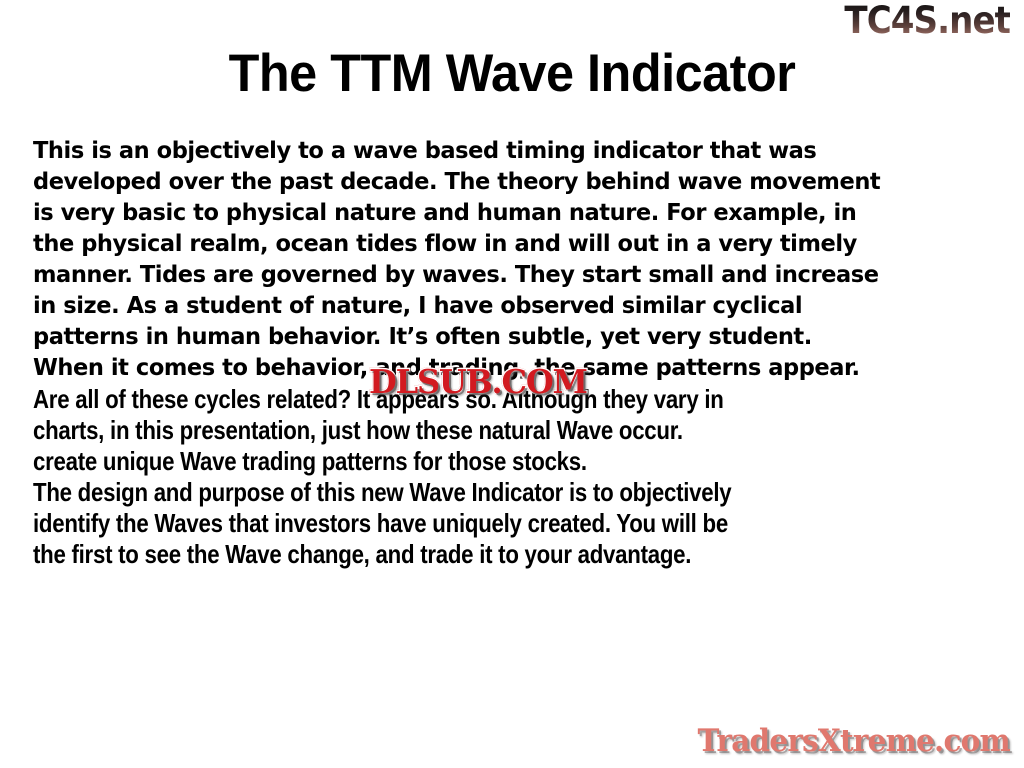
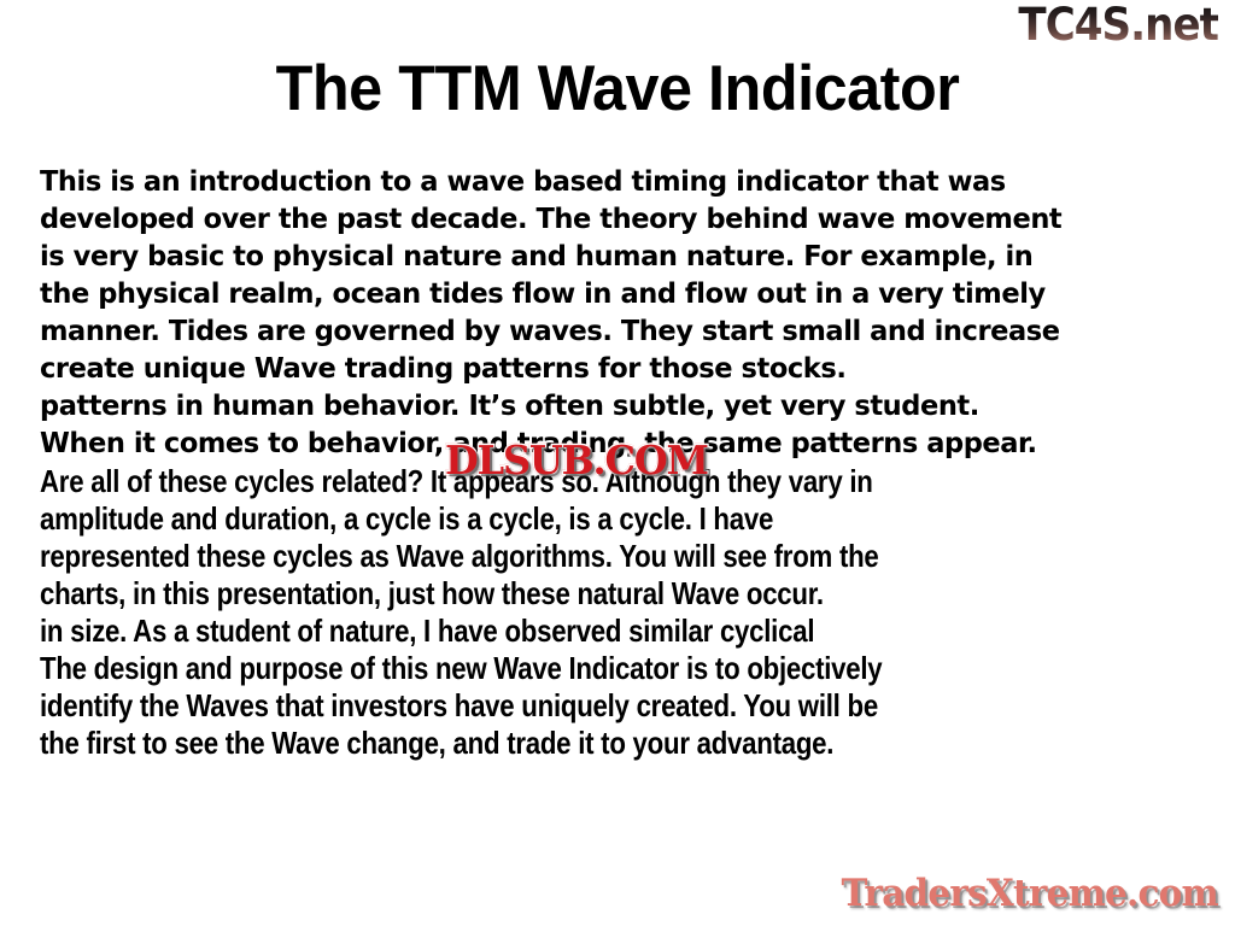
  TC4S.net
  The TTM Wave Indicator
- This is an objectively to a wave based timing indicator that was
+ This is an introduction to a wave based timing indicator that was
  developed over the past decade. The theory behind wave movement
  is very basic to physical nature and human nature. For example, in
- the physical realm, ocean tides flow in and will out in a very timely
+ the physical realm, ocean tides flow in and flow out in a very timely
  manner. Tides are governed by waves. They start small and increase
- in size. As a student of nature, I have observed similar cyclical
+ create unique Wave trading patterns for those stocks.
  patterns in human behavior. It’s often subtle, yet very student.
  When it comes to behavior, same patterns appear.
  Are all of these cycles related? Ith they vary in
+ amplitude and duration, a cycle is a cycle, is a cycle. I have
+ represented these cycles as Wave algorithms. You will see from the
  charts, in this presentation, just how these natural Wave occur.
- create unique Wave trading patterns for those stocks.
+ in size. As a student of nature, I have observed similar cyclical
  The design and purpose of this new Wave Indicator is to objectively
  identify the Waves that investors have uniquely created. You will be
  the first to see the Wave change, and trade it to your advantage.
  DLSUB.COM
  TradersXtreme.com
